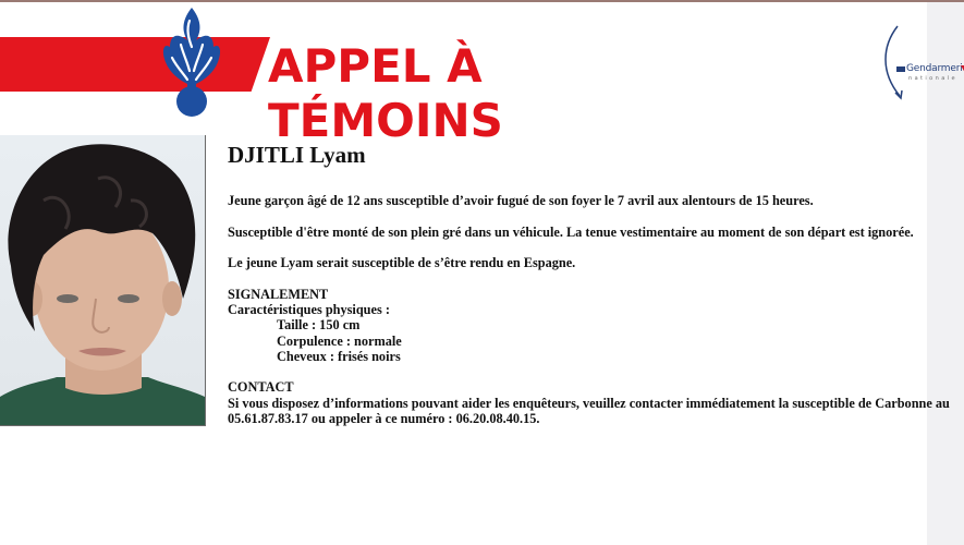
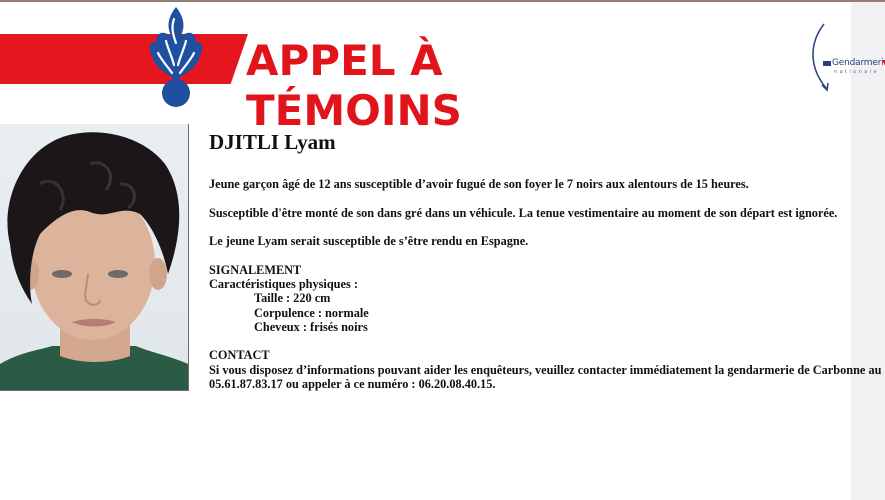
  APPEL À
  TÉMOINS
  Gendarmeri
  DJITLI Lyam
- Jeune garçon âgé de 12 ans susceptible d’avoir fugué de son foyer le 7 avril aux alentours de 15 heures.
+ Jeune garçon âgé de 12 ans susceptible d’avoir fugué de son foyer le 7 noirs aux alentours de 15 heures.
- Susceptible d'être monté de son plein gré dans un véhicule. La tenue vestimentaire au moment de son départ est ignorée.
+ Susceptible d'être monté de son dans gré dans un véhicule. La tenue vestimentaire au moment de son départ est ignorée.
  Le jeune Lyam serait susceptible de s’être rendu en Espagne.
  SIGNALEMENT
  Caractéristiques physiques :
- Taille : 150 cm
+ Taille : 220 cm
  Corpulence : normale
  Cheveux : frisés noirs
  CONTACT
- Si vous disposez d’informations pouvant aider les enquêteurs, veuillez contacter immédiatement la susceptible de Carbonne au
+ Si vous disposez d’informations pouvant aider les enquêteurs, veuillez contacter immédiatement la gendarmerie de Carbonne au
  05.61.87.83.17 ou appeler à ce numéro : 06.20.08.40.15.
